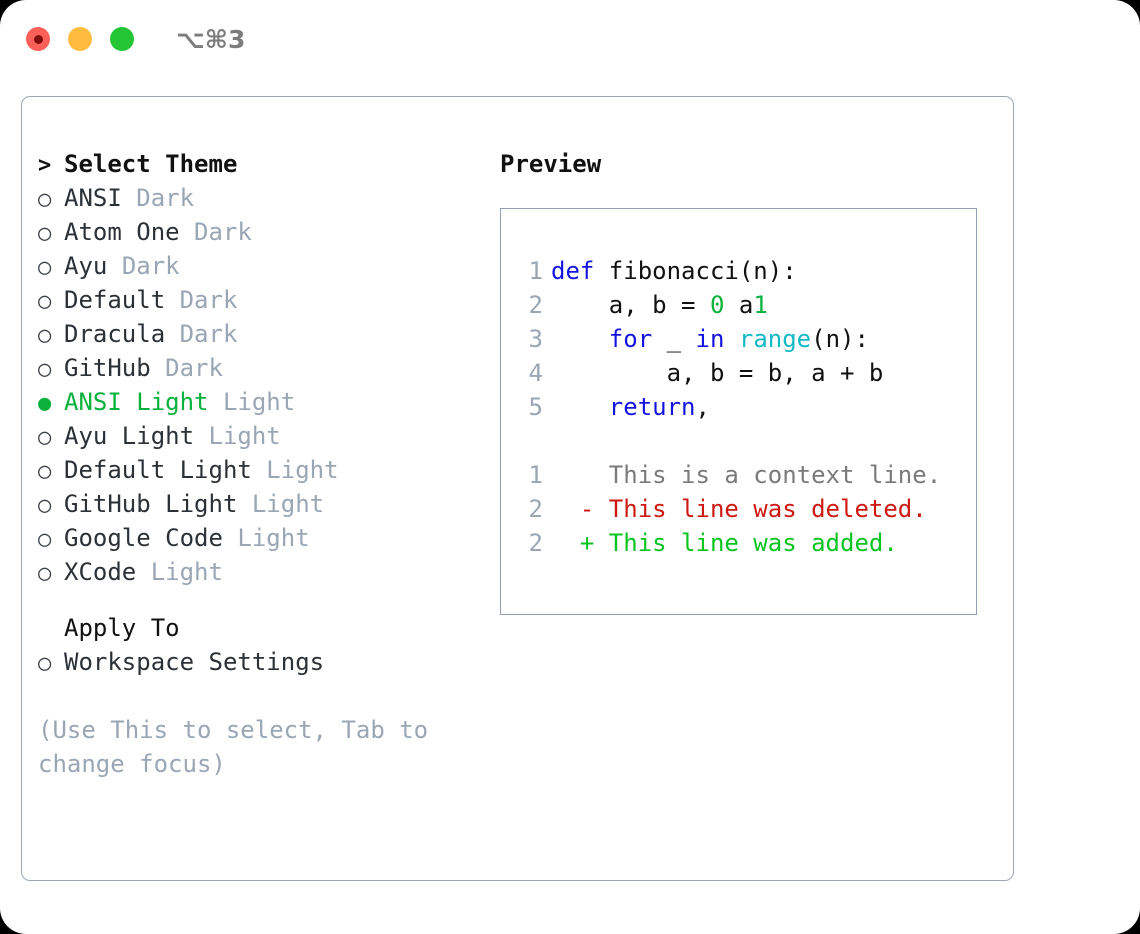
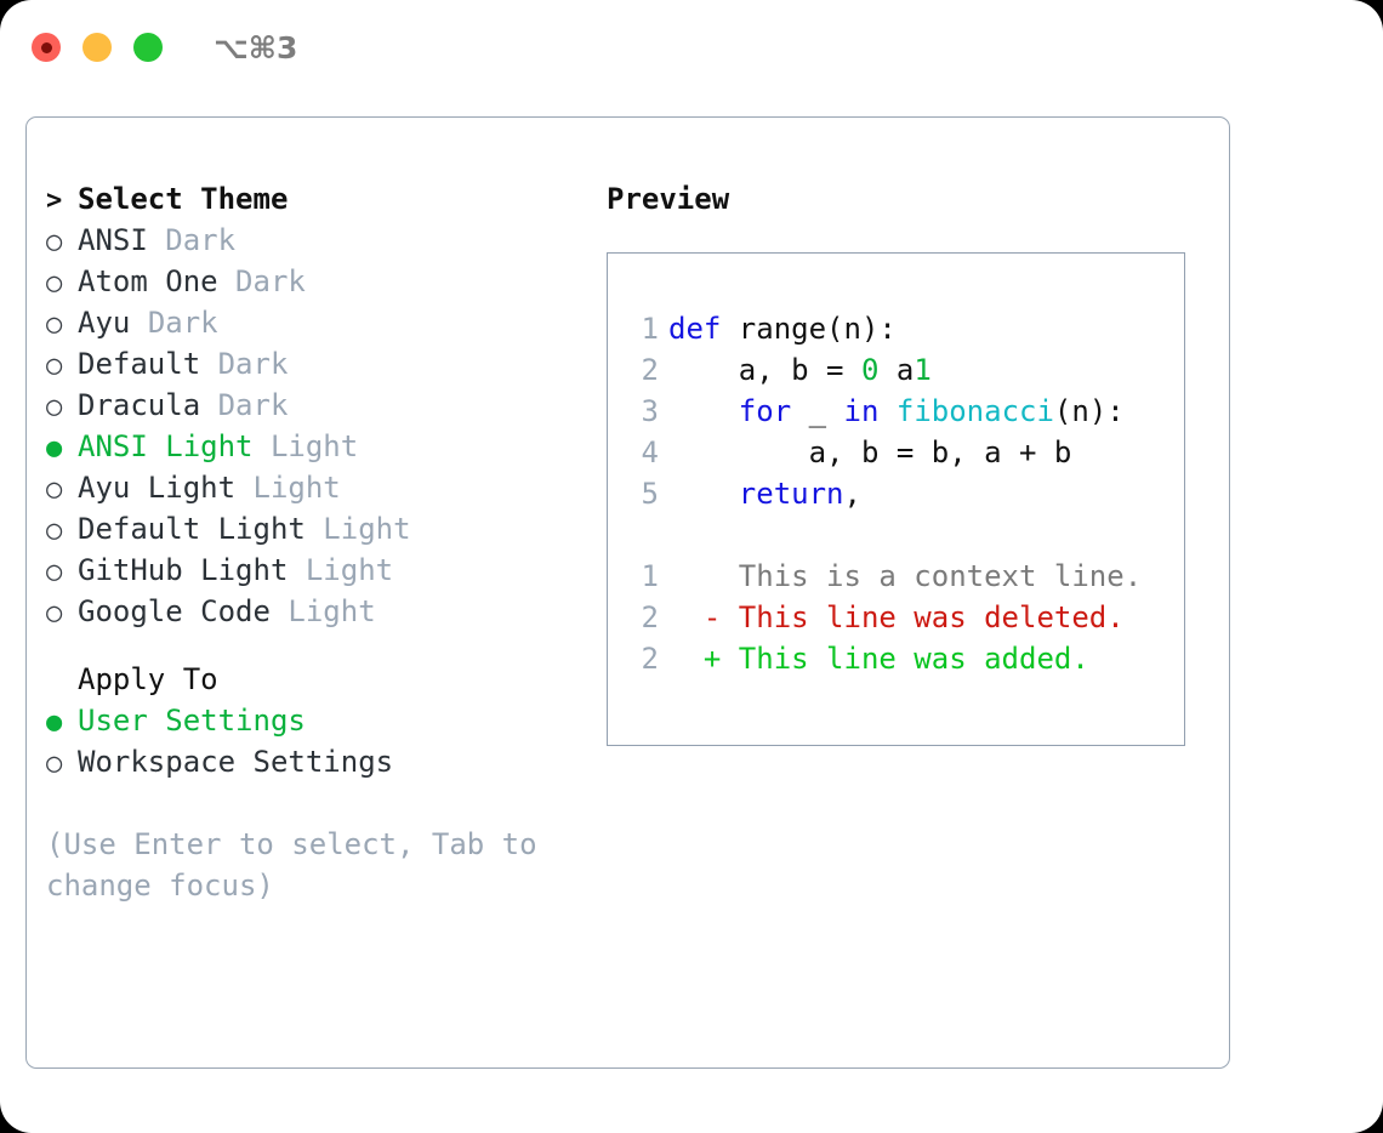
  ⌥⌘3
  > Select Theme
  ○ ANSI Dark
  ○ Atom One Dark
  ○ Ayu Dark
  ○ Default Dark
  ○ Dracula Dark
- ○ GitHub Dark
  ● ANSI Light Light
  ○ Ayu Light Light
  ○ Default Light Light
  ○ GitHub Light Light
  ○ Google Code Light
- ○ XCode Light
  Apply To
+ ● User Settings
  ○ Workspace Settings
- (Use This to select, Tab to change focus)
+ (Use Enter to select, Tab to change focus)
  Preview
- 1 def fibonacci(n):
+ 1 def range(n):
  2 a, b = 0 a1
- 3 for _ in range(n):
+ 3 for _ in fibonacci(n):
  4 a, b = b, a + b
  5 return,
  1 This is a context line.
  2 - This line was deleted.
  2 + This line was added.
